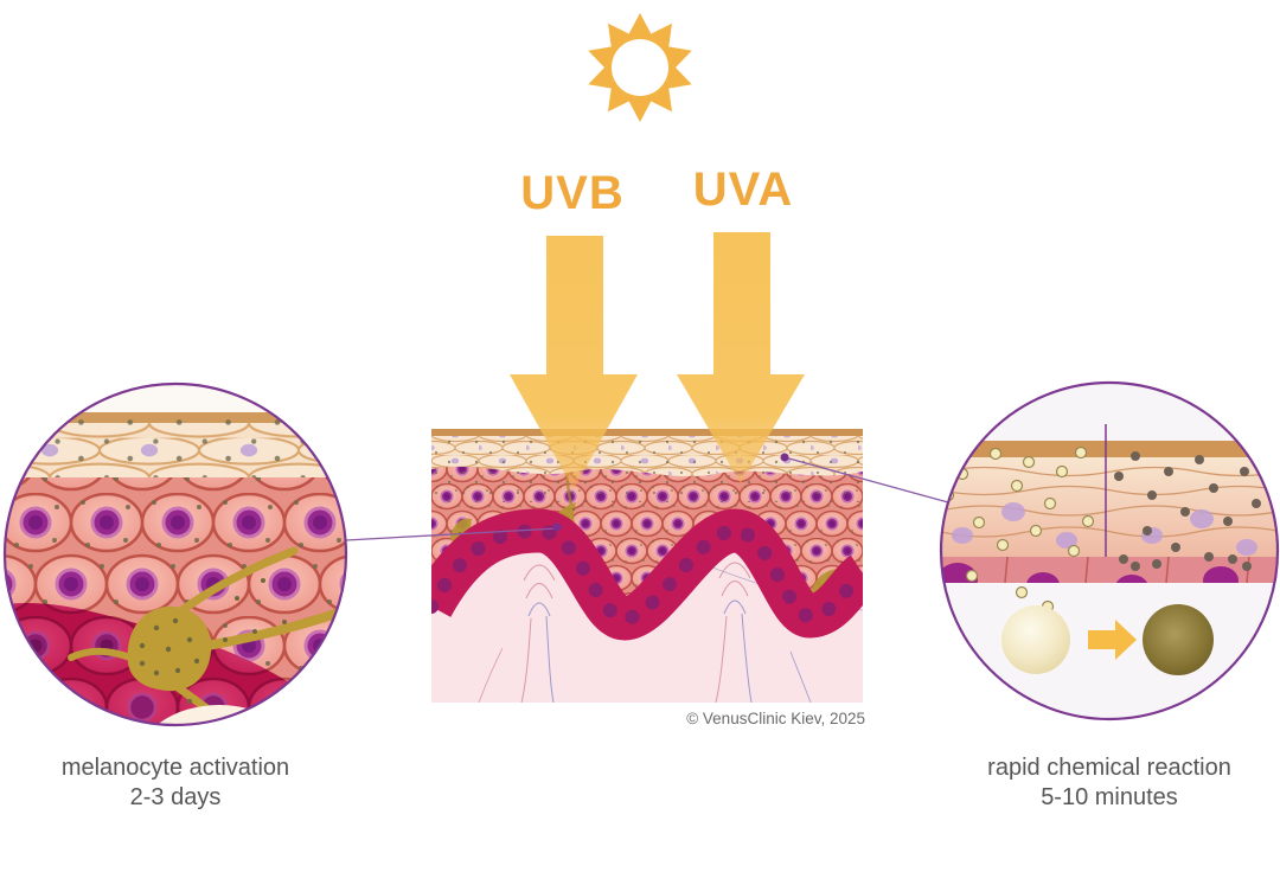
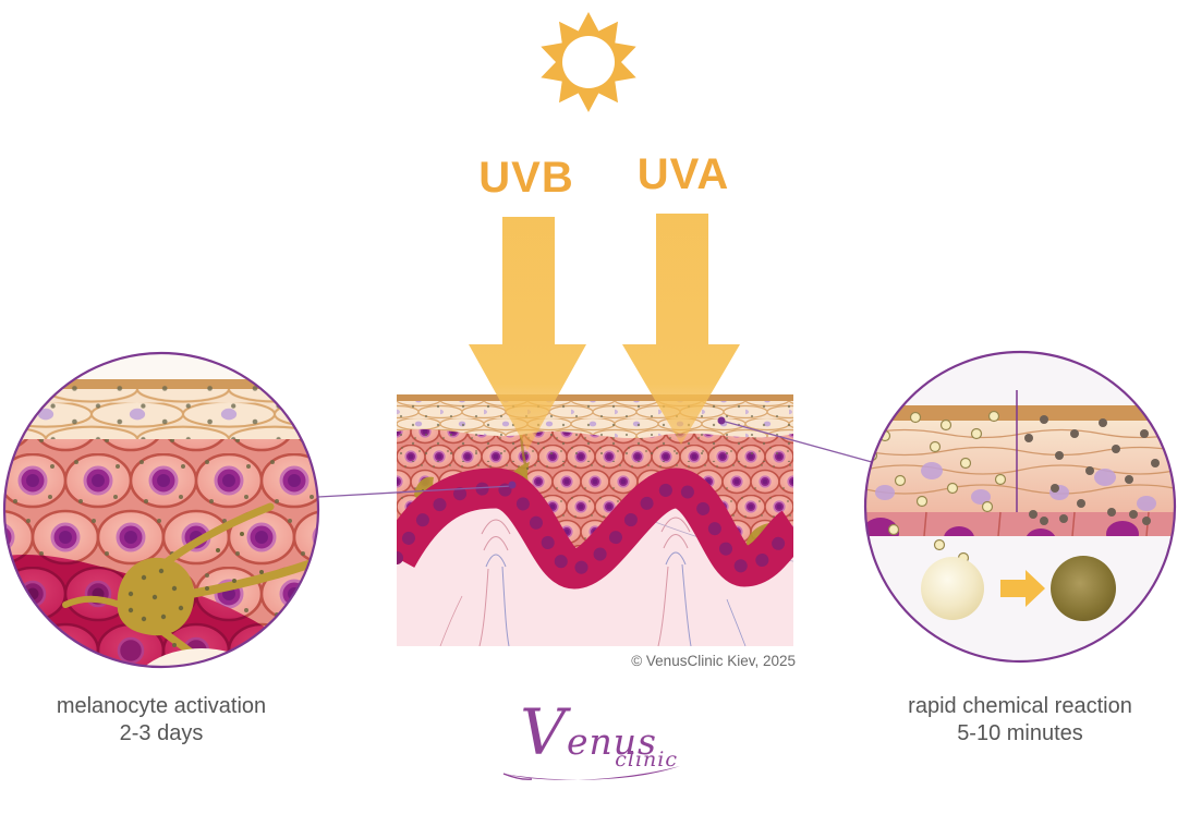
  UVB
  UVA
  melanocyte activation
  2-3 days
  rapid chemical reaction
  5-10 minutes
  © VenusClinic Kiev, 2025
+ Venus
+ clinic
